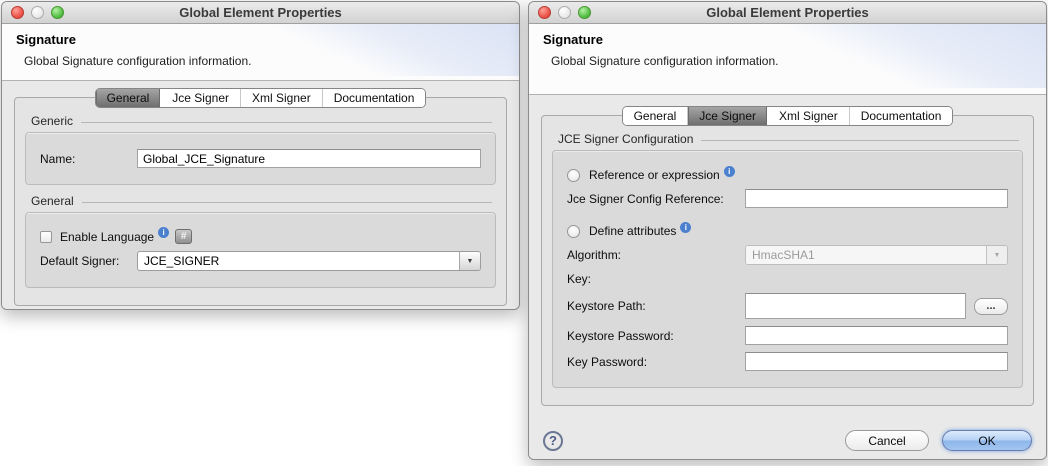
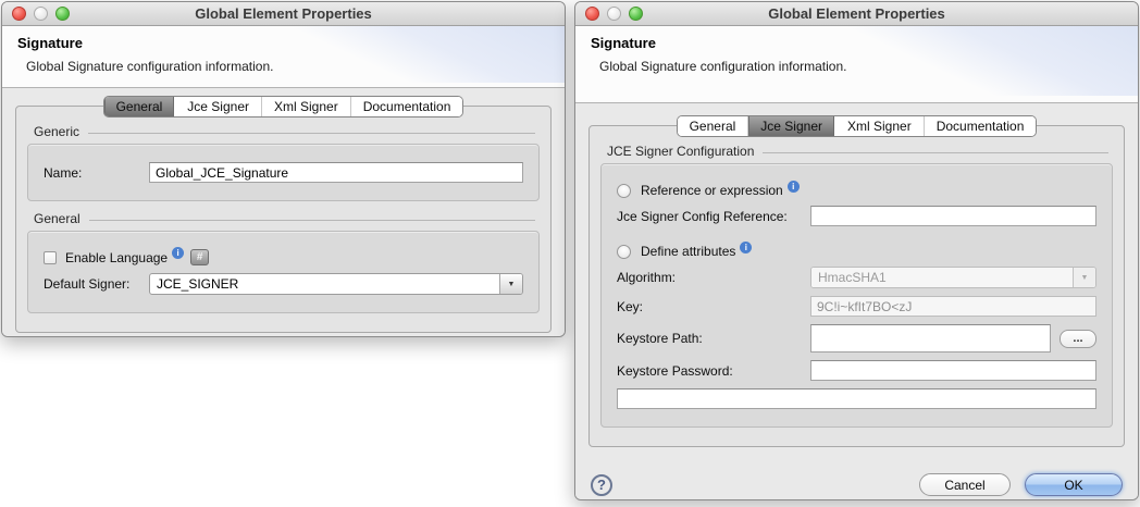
  Global Element Properties
  Signature
  Global Signature configuration information.
  General
  Jce Signer
  Xml Signer
  Documentation
  Generic
  Name:
  Global_JCE_Signature
  General
  Enable Language
  i
  #
  Default Signer:
  JCE_SIGNER
  Global Element Properties
  Signature
  Global Signature configuration information.
  General
  Jce Signer
  Xml Signer
  Documentation
  JCE Signer Configuration
  Reference or expression
  i
  Jce Signer Config Reference:
  Define attributes
  i
  Algorithm:
  HmacSHA1
  Key:
+ 9C!i~kfIt7BO<zJ
  Keystore Path:
  ...
  Keystore Password:
- Key Password:
  ?
  Cancel
  OK
